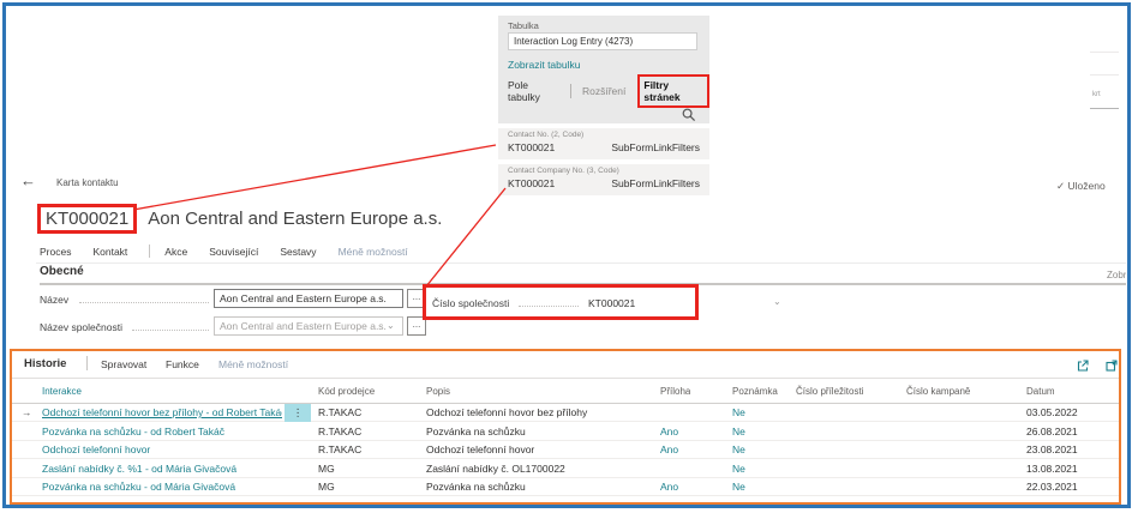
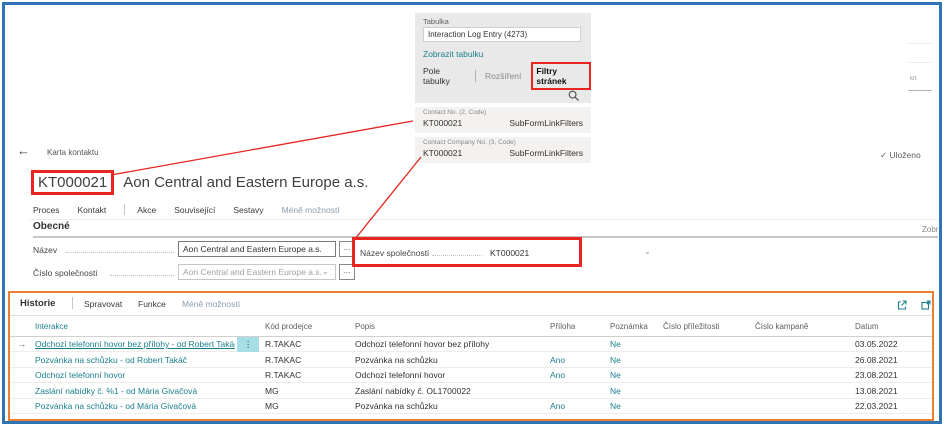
  Tabulka
  Interaction Log Entry (4273)
  Zobrazit tabulku
  Pole tabulky
  Rozšíření
  Filtry stránek
  KT000021
  SubFormLinkFilters
  KT000021
  SubFormLinkFilters
  ←
  Karta kontaktu
  ✓ Uloženo
  KT000021
  Aon Central and Eastern Europe a.s.
  Proces
  Kontakt
  Akce
  Související
  Sestavy
  Méně možností
  Obecné
  Zobr
  Název
  Aon Central and Eastern Europe a.s.
  ...
- Název společnosti
+ Číslo společnosti
  Aon Central and Eastern Europe a.s.
  ⌄
  ...
- Číslo společnosti
+ Název společnosti
  KT000021
  ⌄
  Historie
  Spravovat
  Funkce
  Méně možností
  Interakce
  Kód prodejce
  Popis
  Příloha
  Poznámka
  Číslo příležitosti
  Číslo kampaně
  Datum
  →
  Odchozí telefonní hovor bez přílohy - od Robert Taká
  ⋮
  R.TAKAC
  Odchozí telefonní hovor bez přílohy
  Ne
  03.05.2022
  Pozvánka na schůzku - od Robert Takáč
  R.TAKAC
  Pozvánka na schůzku
  Ano
  Ne
  26.08.2021
  Odchozí telefonní hovor
  R.TAKAC
  Odchozí telefonní hovor
  Ano
  Ne
  23.08.2021
  Zaslání nabídky č. %1 - od Mária Givačová
  MG
  Zaslání nabídky č. OL1700022
  Ne
  13.08.2021
  Pozvánka na schůzku - od Mária Givačová
  MG
  Pozvánka na schůzku
  Ano
  Ne
  22.03.2021
